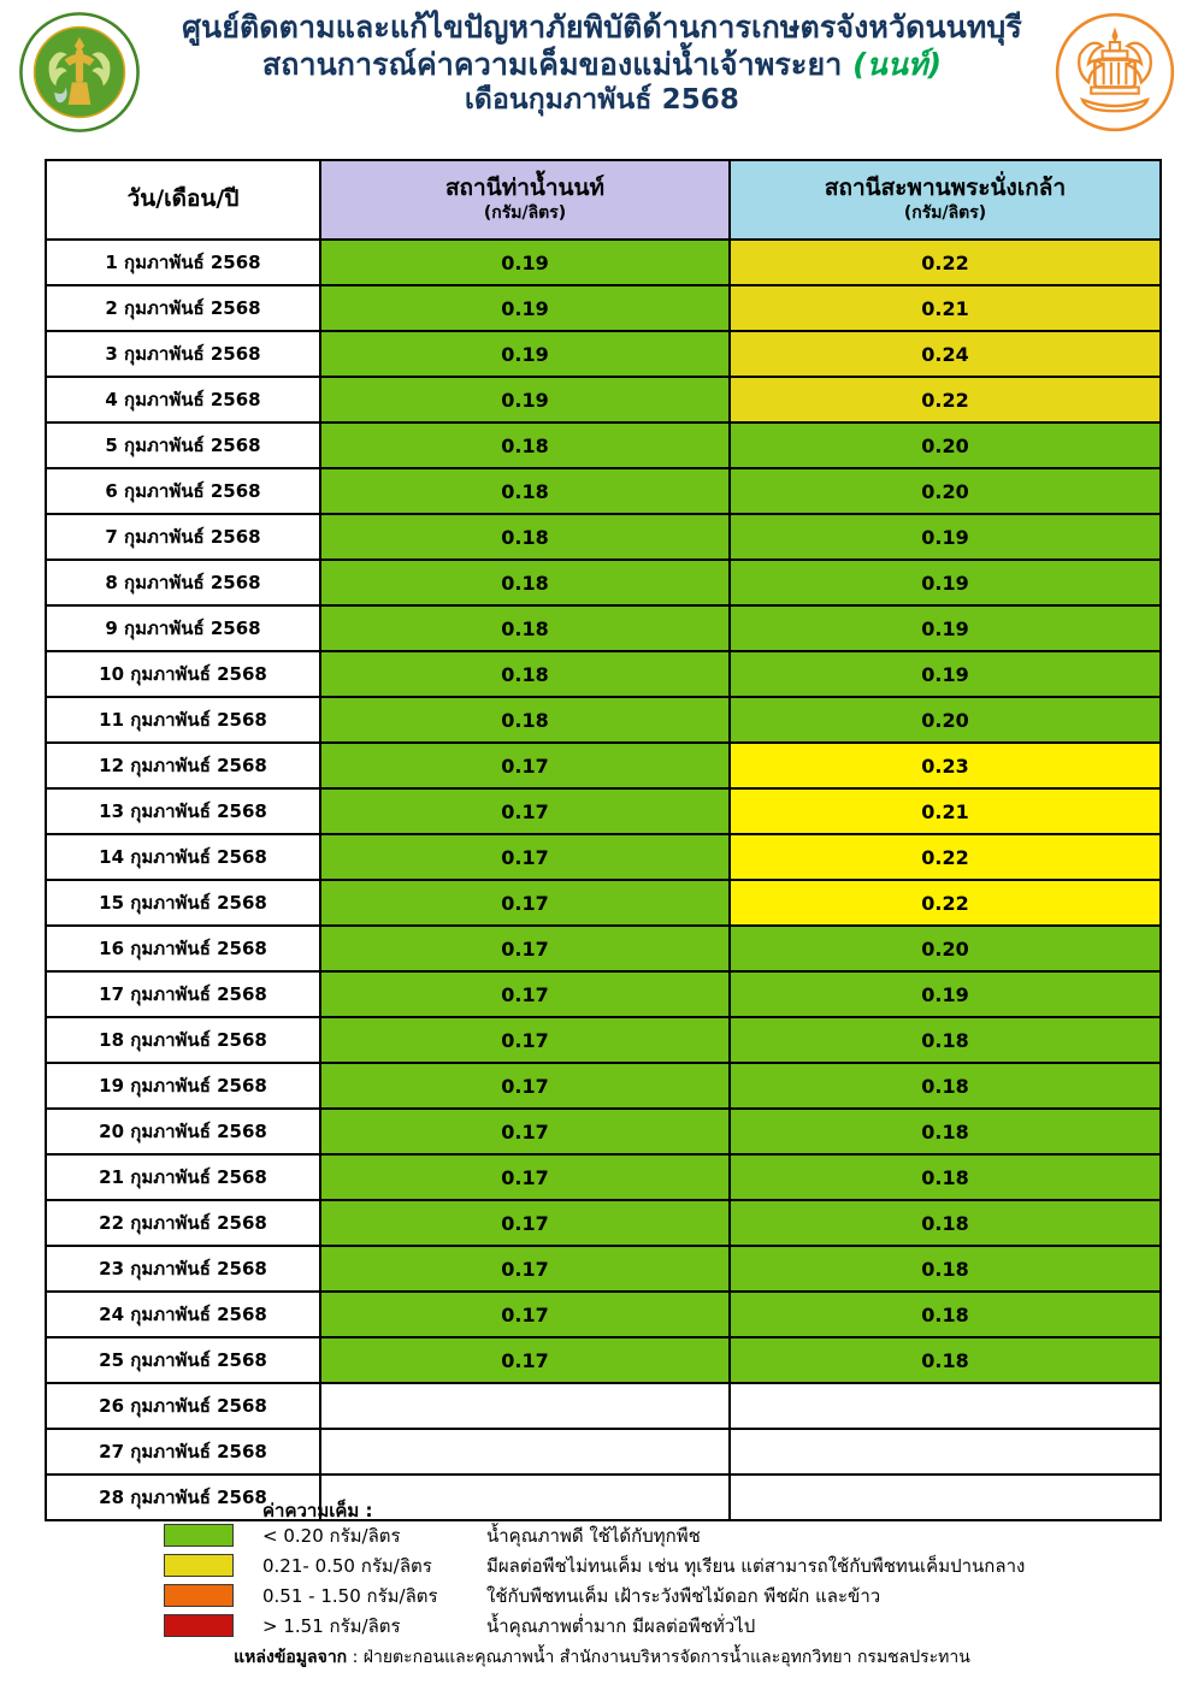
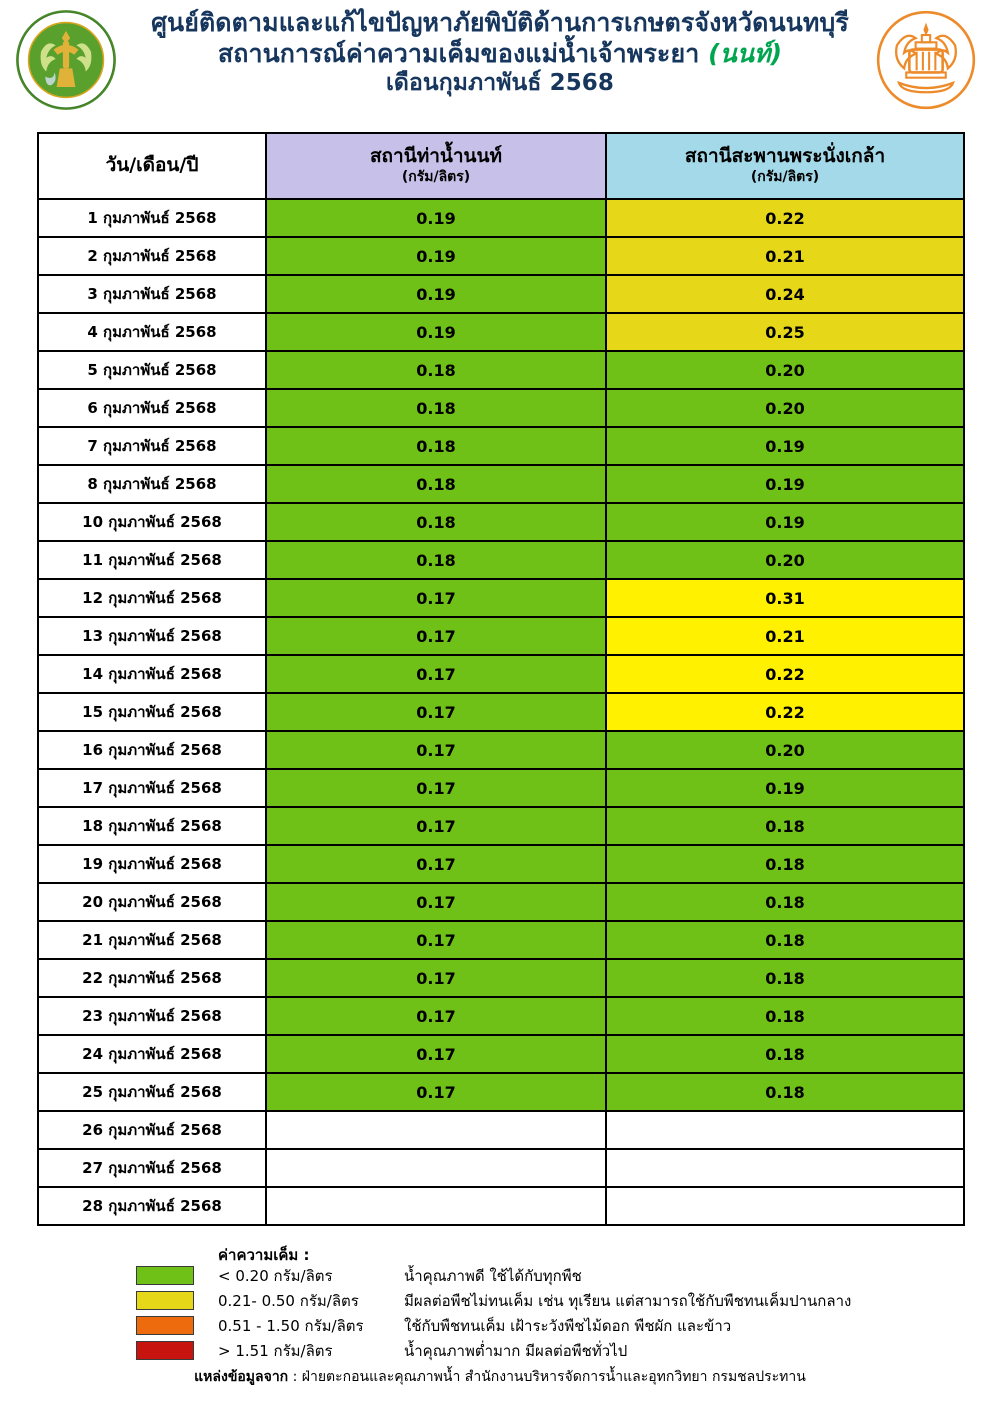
  ศูนย์ติดตามและแก้ไขปัญหาภัยพิบัติด้านการเกษตรจังหวัดนนทบุรี
  สถานการณ์ค่าความเค็มของแม่น้ำเจ้าพระยา (นนท์)
  เดือนกุมภาพันธ์ 2568
  วัน/เดือน/ปี	สถานีท่าน้ำนนท์ (กรัม/ลิตร)	สถานีสะพานพระนั่งเกล้า (กรัม/ลิตร)
  1 กุมภาพันธ์ 2568	0.19	0.22
  2 กุมภาพันธ์ 2568	0.19	0.21
  3 กุมภาพันธ์ 2568	0.19	0.24
- 4 กุมภาพันธ์ 2568	0.19	0.22
+ 4 กุมภาพันธ์ 2568	0.19	0.25
  5 กุมภาพันธ์ 2568	0.18	0.20
  6 กุมภาพันธ์ 2568	0.18	0.20
  7 กุมภาพันธ์ 2568	0.18	0.19
  8 กุมภาพันธ์ 2568	0.18	0.19
- 9 กุมภาพันธ์ 2568	0.18	0.19
  10 กุมภาพันธ์ 2568	0.18	0.19
  11 กุมภาพันธ์ 2568	0.18	0.20
- 12 กุมภาพันธ์ 2568	0.17	0.23
+ 12 กุมภาพันธ์ 2568	0.17	0.31
  13 กุมภาพันธ์ 2568	0.17	0.21
  14 กุมภาพันธ์ 2568	0.17	0.22
  15 กุมภาพันธ์ 2568	0.17	0.22
  16 กุมภาพันธ์ 2568	0.17	0.20
  17 กุมภาพันธ์ 2568	0.17	0.19
  18 กุมภาพันธ์ 2568	0.17	0.18
  19 กุมภาพันธ์ 2568	0.17	0.18
  20 กุมภาพันธ์ 2568	0.17	0.18
  21 กุมภาพันธ์ 2568	0.17	0.18
  22 กุมภาพันธ์ 2568	0.17	0.18
  23 กุมภาพันธ์ 2568	0.17	0.18
  24 กุมภาพันธ์ 2568	0.17	0.18
  25 กุมภาพันธ์ 2568	0.17	0.18
  26 กุมภาพันธ์ 2568
  27 กุมภาพันธ์ 2568
  28 กุมภาพันธ์ 2568
  ค่าความเค็ม :
  < 0.20 กรัม/ลิตร
  น้ำคุณภาพดี ใช้ได้กับทุกพืช
  0.21- 0.50 กรัม/ลิตร
  มีผลต่อพืชไม่ทนเค็ม เช่น ทุเรียน แต่สามารถใช้กับพืชทนเค็มปานกลาง
  0.51 - 1.50 กรัม/ลิตร
  ใช้กับพืชทนเค็ม เฝ้าระวังพืชไม้ดอก พืชผัก และข้าว
  > 1.51 กรัม/ลิตร
  น้ำคุณภาพต่ำมาก มีผลต่อพืชทั่วไป
  แหล่งข้อมูลจาก : ฝ่ายตะกอนและคุณภาพน้ำ สำนักงานบริหารจัดการน้ำและอุทกวิทยา กรมชลประทาน
